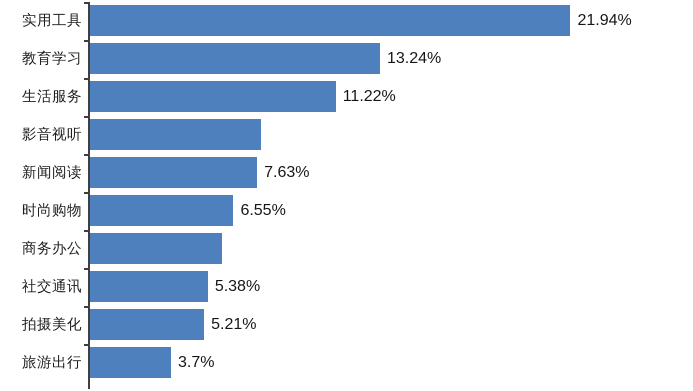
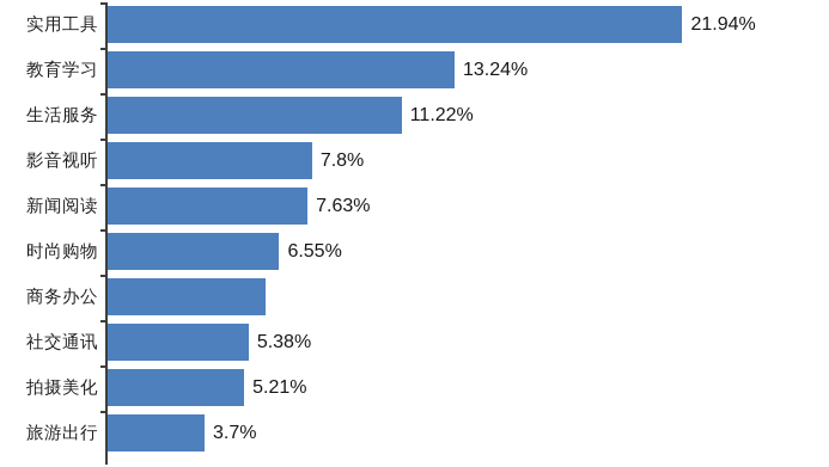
  实用工具
  21.94%
  教育学习
  13.24%
  生活服务
  11.22%
  影音视听
+ 7.8%
  新闻阅读
  7.63%
  时尚购物
  6.55%
  商务办公
  社交通讯
  5.38%
  拍摄美化
  5.21%
  旅游出行
  3.7%
